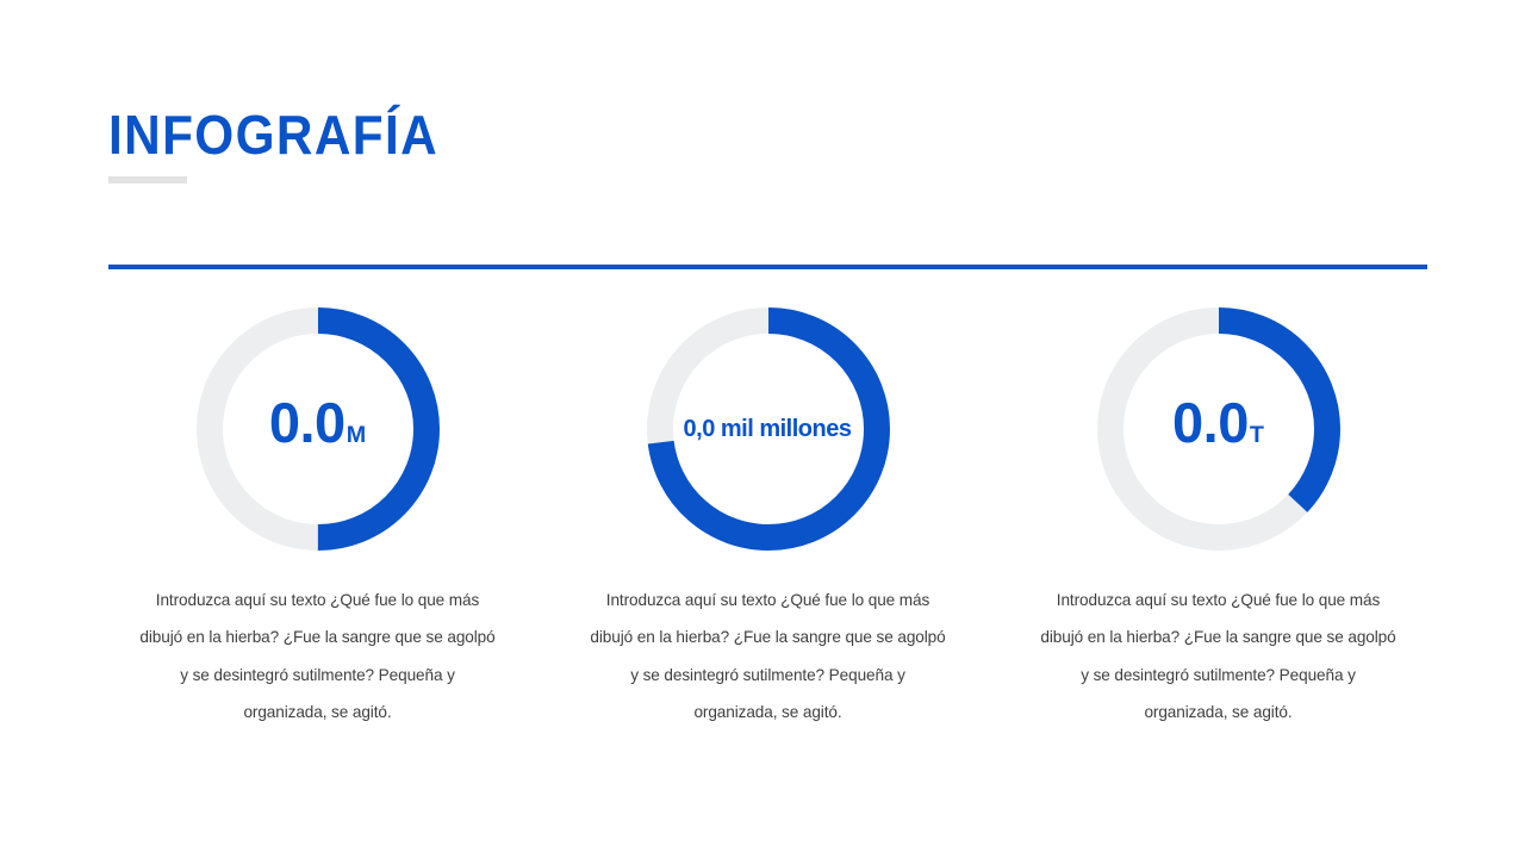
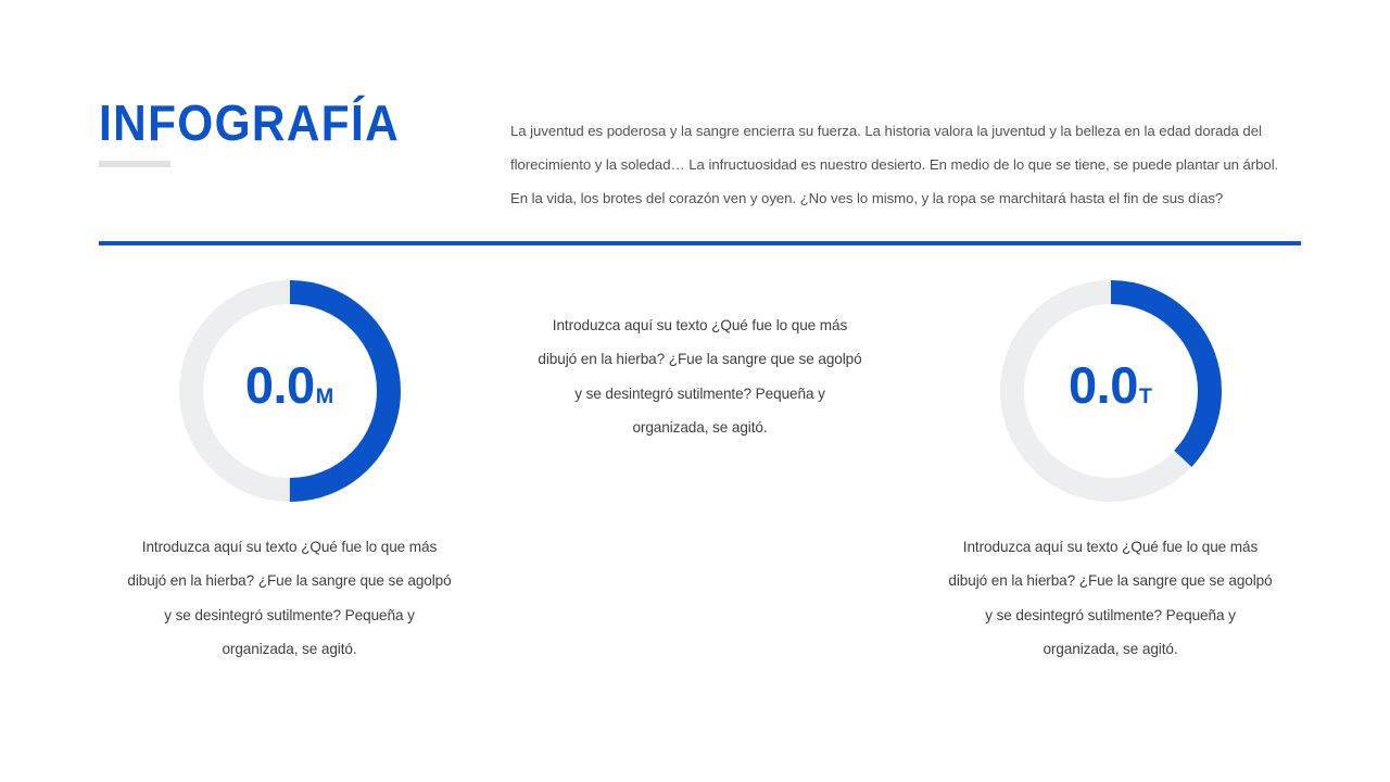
  INFOGRAFÍA
+ La juventud es poderosa y la sangre encierra su fuerza. La historia valora la juventud y la belleza en la edad dorada del florecimiento y la soledad… La infructuosidad es nuestro desierto. En medio de lo que se tiene, se puede plantar un árbol. En la vida, los brotes del corazón ven y oyen. ¿No ves lo mismo, y la ropa se marchitará hasta el fin de sus días?
  0.0
  M
  Introduzca aquí su texto ¿Qué fue lo que más dibujó en la hierba? ¿Fue la sangre que se agolpó y se desintegró sutilmente? Pequeña y organizada, se agitó.
- 0,0 mil millones
  Introduzca aquí su texto ¿Qué fue lo que más dibujó en la hierba? ¿Fue la sangre que se agolpó y se desintegró sutilmente? Pequeña y organizada, se agitó.
  0.0
  T
  Introduzca aquí su texto ¿Qué fue lo que más dibujó en la hierba? ¿Fue la sangre que se agolpó y se desintegró sutilmente? Pequeña y organizada, se agitó.
